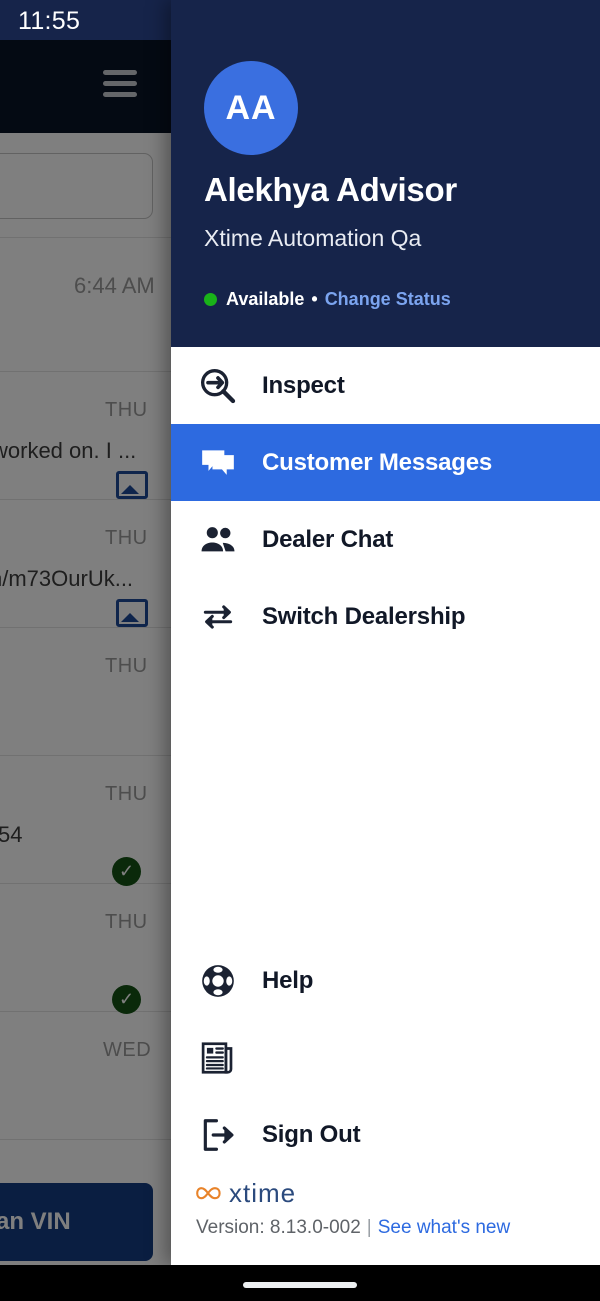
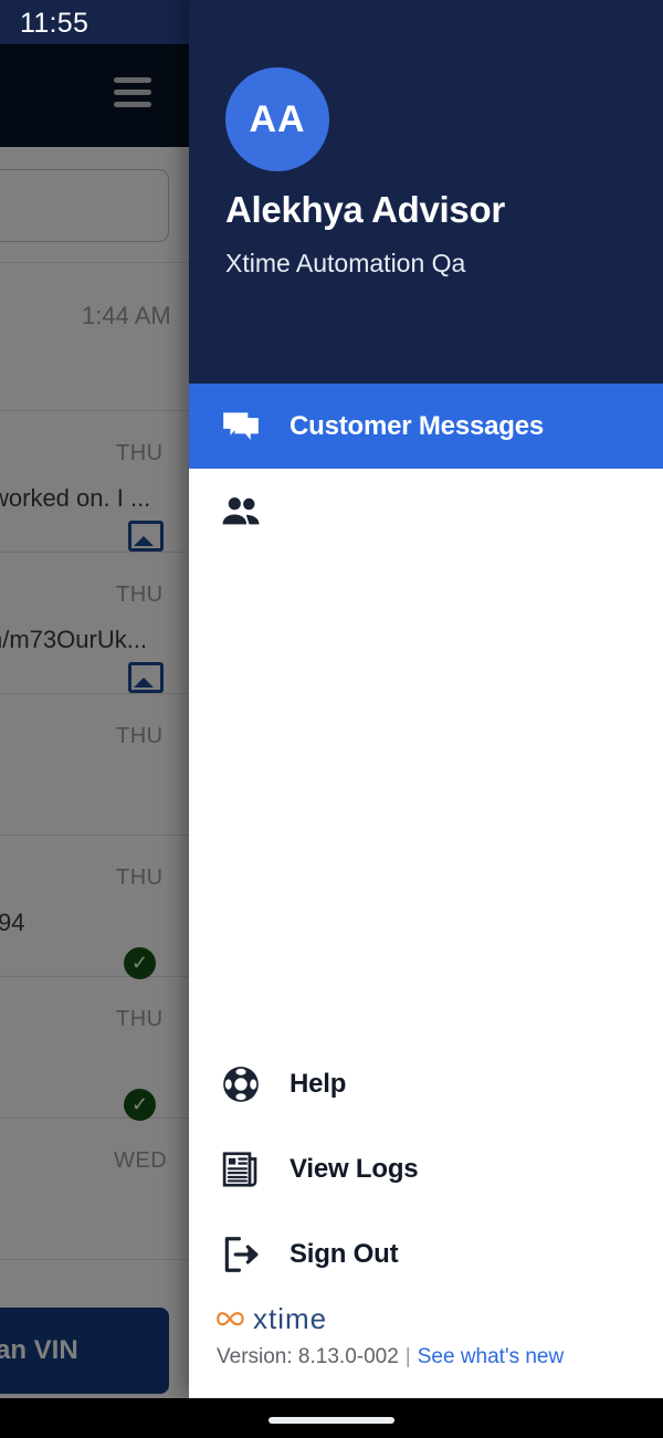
- 6:44 AM
+ 1:44 AM
  THU
  orked on. I ...
  THU
  /m73OurUk...
  THU
  THU
- 54
+ 94
  ✓
  THU
  ✓
  WED
  an VIN
  11:55
  AA
  Alekhya Advisor
  Xtime Automation Qa
- Available
- •
- Change Status
- Inspect
  Customer Messages
- Dealer Chat
- Switch Dealership
  Help
+ View Logs
  Sign Out
  xtime
  Version: 8.13.0-002 | See what's new
